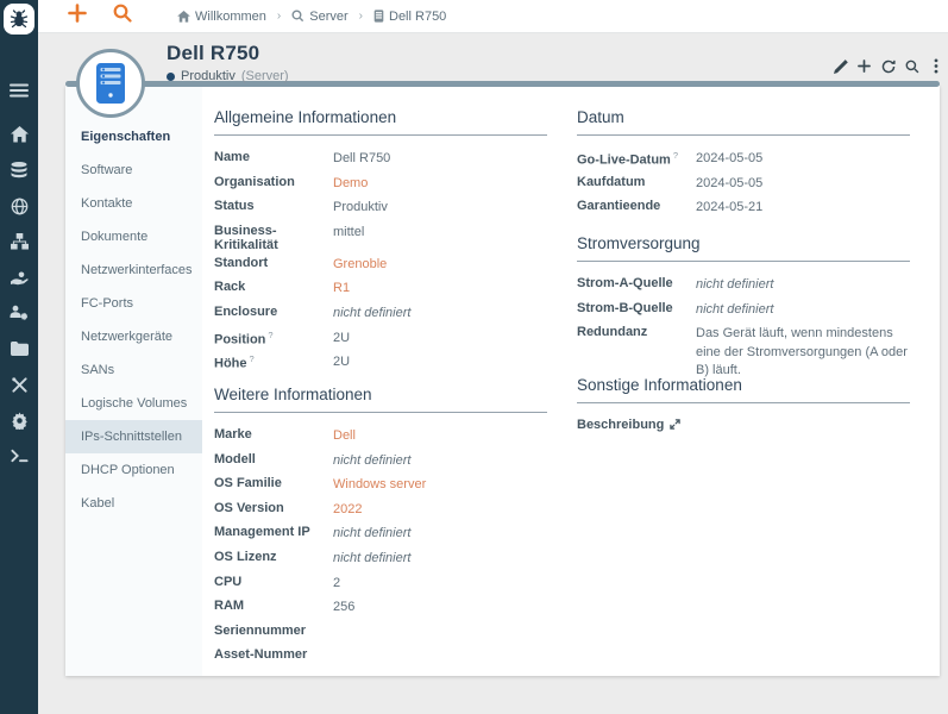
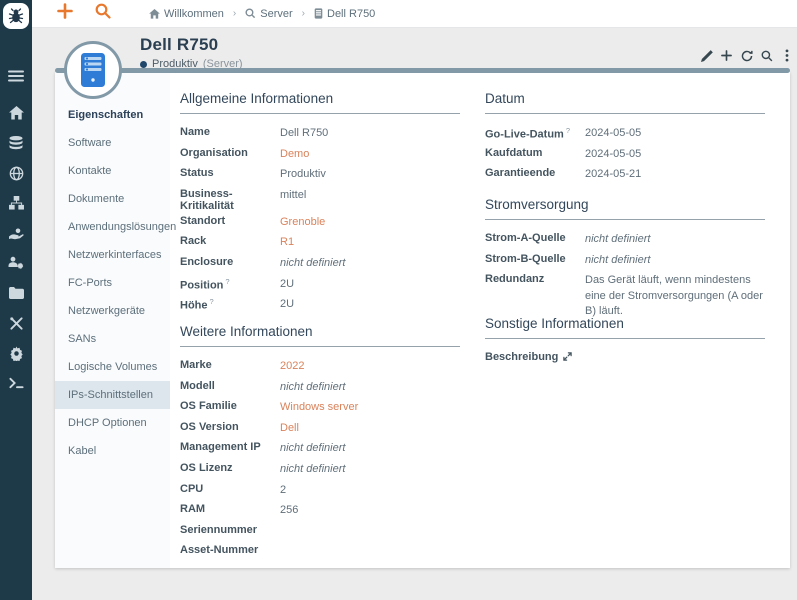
  Willkommen
  ›
  Server
  ›
  Dell R750
  Dell R750
  Produktiv
  (Server)
  Eigenschaften
  Software
  Kontakte
  Dokumente
+ Anwendungslösungen
  Netzwerkinterfaces
  FC-Ports
  Netzwerkgeräte
  SANs
  Logische Volumes
  IPs-Schnittstellen
  DHCP Optionen
  Kabel
  Allgemeine Informationen
  Name
  Dell R750
  Organisation
  Demo
  Status
  Produktiv
  Business-Kritikalität
  mittel
  Standort
  Grenoble
  Rack
  R1
  Enclosure
  nicht definiert
  Position ?
  2U
  Höhe ?
  2U
  Weitere Informationen
  Marke
- Dell
+ 2022
  Modell
  nicht definiert
  OS Familie
  Windows server
  OS Version
- 2022
+ Dell
  Management IP
  nicht definiert
  OS Lizenz
  nicht definiert
  CPU
  2
  RAM
  256
  Seriennummer
  Asset-Nummer
  Datum
  Go-Live-Datum ?
  2024-05-05
  Kaufdatum
  2024-05-05
  Garantieende
  2024-05-21
  Stromversorgung
  Strom-A-Quelle
  nicht definiert
  Strom-B-Quelle
  nicht definiert
  Redundanz
  Das Gerät läuft, wenn mindestens eine der Stromversorgungen (A oder B) läuft.
  Sonstige Informationen
  Beschreibung
